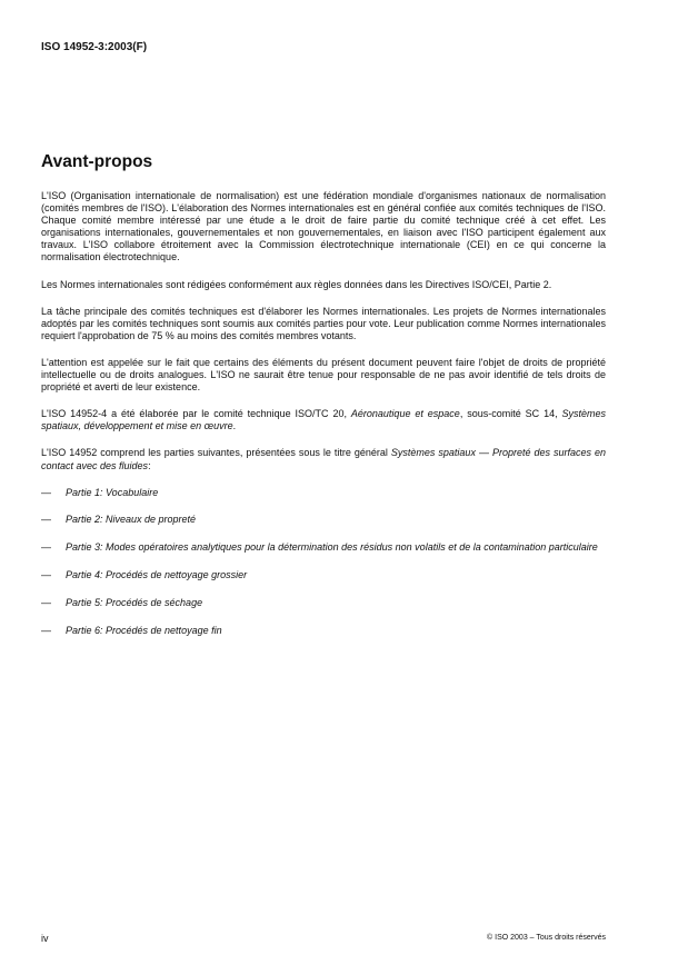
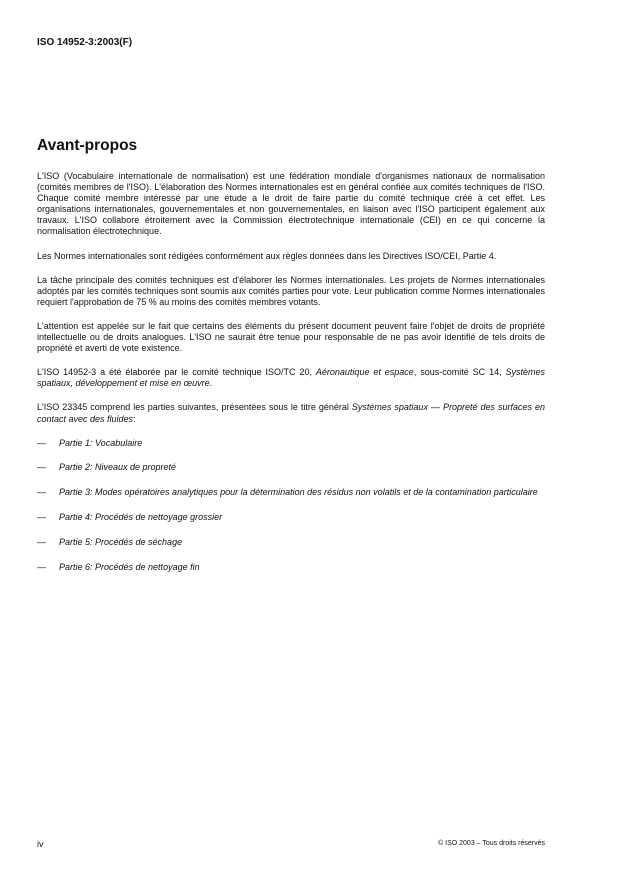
  ISO 14952-3:2003(F)
  Avant-propos
- L'ISO (Organisation internationale de normalisation) est une fédération mondiale d'organismes nationaux de normalisation (comités membres de l'ISO). L'élaboration des Normes internationales est en général confiée aux comités techniques de l'ISO. Chaque comité membre intéressé par une étude a le droit de faire partie du comité technique créé à cet effet. Les organisations internationales, gouvernementales et non gouvernementales, en liaison avec l'ISO participent également aux travaux. L'ISO collabore étroitement avec la Commission électrotechnique internationale (CEI) en ce qui concerne la normalisation électrotechnique.
+ L'ISO (Vocabulaire internationale de normalisation) est une fédération mondiale d'organismes nationaux de normalisation (comités membres de l'ISO). L'élaboration des Normes internationales est en général confiée aux comités techniques de l'ISO. Chaque comité membre intéressé par une étude a le droit de faire partie du comité technique créé à cet effet. Les organisations internationales, gouvernementales et non gouvernementales, en liaison avec l'ISO participent également aux travaux. L'ISO collabore étroitement avec la Commission électrotechnique internationale (CEI) en ce qui concerne la normalisation électrotechnique.
- Les Normes internationales sont rédigées conformément aux règles données dans les Directives ISO/CEI, Partie 2.
+ Les Normes internationales sont rédigées conformément aux règles données dans les Directives ISO/CEI, Partie 4.
  La tâche principale des comités techniques est d'élaborer les Normes internationales. Les projets de Normes internationales adoptés par les comités techniques sont soumis aux comités parties pour vote. Leur publication comme Normes internationales requiert l'approbation de 75 % au moins des comités membres votants.
- L'attention est appelée sur le fait que certains des éléments du présent document peuvent faire l'objet de droits de propriété intellectuelle ou de droits analogues. L'ISO ne saurait être tenue pour responsable de ne pas avoir identifié de tels droits de propriété et averti de leur existence.
+ L'attention est appelée sur le fait que certains des éléments du présent document peuvent faire l'objet de droits de propriété intellectuelle ou de droits analogues. L'ISO ne saurait être tenue pour responsable de ne pas avoir identifié de tels droits de propriété et averti de vote existence.
- L'ISO 14952-4 a été élaborée par le comité technique ISO/TC 20, Aéronautique et espace, sous-comité SC 14, Systèmes spatiaux, développement et mise en œuvre.
+ L'ISO 14952-3 a été élaborée par le comité technique ISO/TC 20, Aéronautique et espace, sous-comité SC 14, Systèmes spatiaux, développement et mise en œuvre.
- L'ISO 14952 comprend les parties suivantes, présentées sous le titre général Systèmes spatiaux — Propreté des surfaces en contact avec des fluides:
+ L'ISO 23345 comprend les parties suivantes, présentées sous le titre général Systèmes spatiaux — Propreté des surfaces en contact avec des fluides:
  —
  Partie 1: Vocabulaire
  —
  Partie 2: Niveaux de propreté
  —
  Partie 3: Modes opératoires analytiques pour la détermination des résidus non volatils et de la contamination particulaire
  —
  Partie 4: Procédés de nettoyage grossier
  —
  Partie 5: Procédés de séchage
  —
  Partie 6: Procédés de nettoyage fin
  iv
